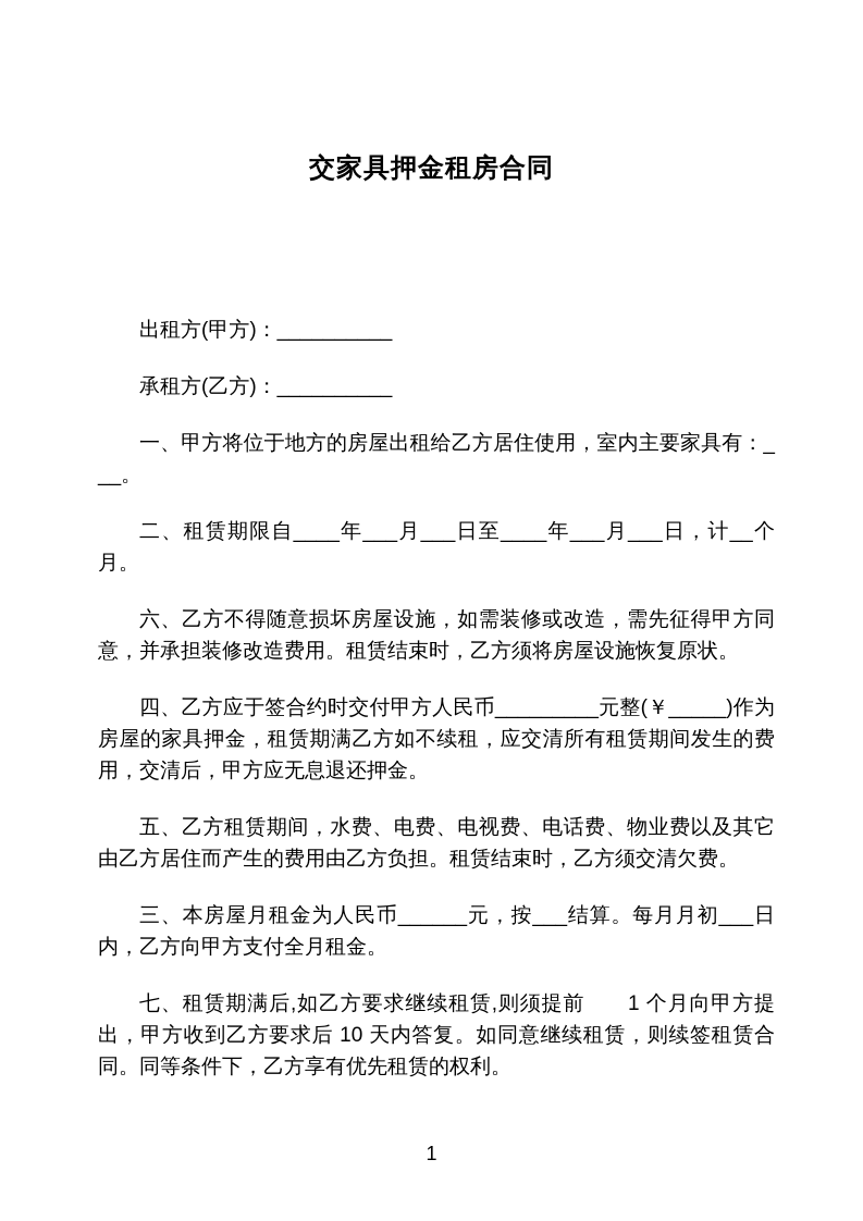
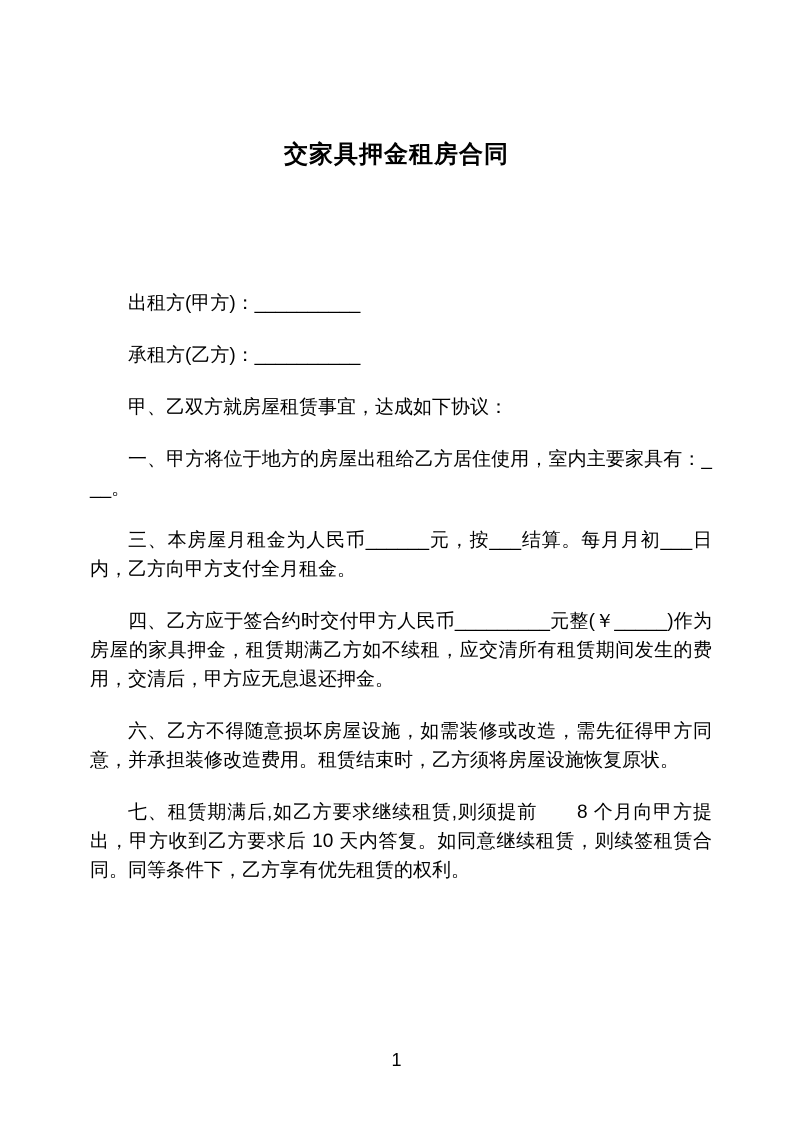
  交家具押金租房合同
  出租方(甲方)：__________
  承租方(乙方)：__________
+ 甲、乙双方就房屋租赁事宜，达成如下协议：
  一、甲方将位于地方的房屋出租给乙方居住使用，室内主要家具有：___。
- 二、租赁期限自____年___月___日至____年___月___日，计__个月。
- 六、乙方不得随意损坏房屋设施，如需装修或改造，需先征得甲方同意，并承担装修改造费用。租赁结束时，乙方须将房屋设施恢复原状。
+ 三、本房屋月租金为人民币______元，按___结算。每月月初___日内，乙方向甲方支付全月租金。
  四、乙方应于签合约时交付甲方人民币_________元整(￥_____)作为房屋的家具押金，租赁期满乙方如不续租，应交清所有租赁期间发生的费用，交清后，甲方应无息退还押金。
- 五、乙方租赁期间，水费、电费、电视费、电话费、物业费以及其它由乙方居住而产生的费用由乙方负担。租赁结束时，乙方须交清欠费。
- 三、本房屋月租金为人民币______元，按___结算。每月月初___日内，乙方向甲方支付全月租金。
+ 六、乙方不得随意损坏房屋设施，如需装修或改造，需先征得甲方同意，并承担装修改造费用。租赁结束时，乙方须将房屋设施恢复原状。
- 七、租赁期满后,如乙方要求继续租赁,则须提前 1 个月向甲方提出，甲方收到乙方要求后 10 天内答复。如同意继续租赁，则续签租赁合同。同等条件下，乙方享有优先租赁的权利。
+ 七、租赁期满后,如乙方要求继续租赁,则须提前 8 个月向甲方提出，甲方收到乙方要求后 10 天内答复。如同意继续租赁，则续签租赁合同。同等条件下，乙方享有优先租赁的权利。
  1
